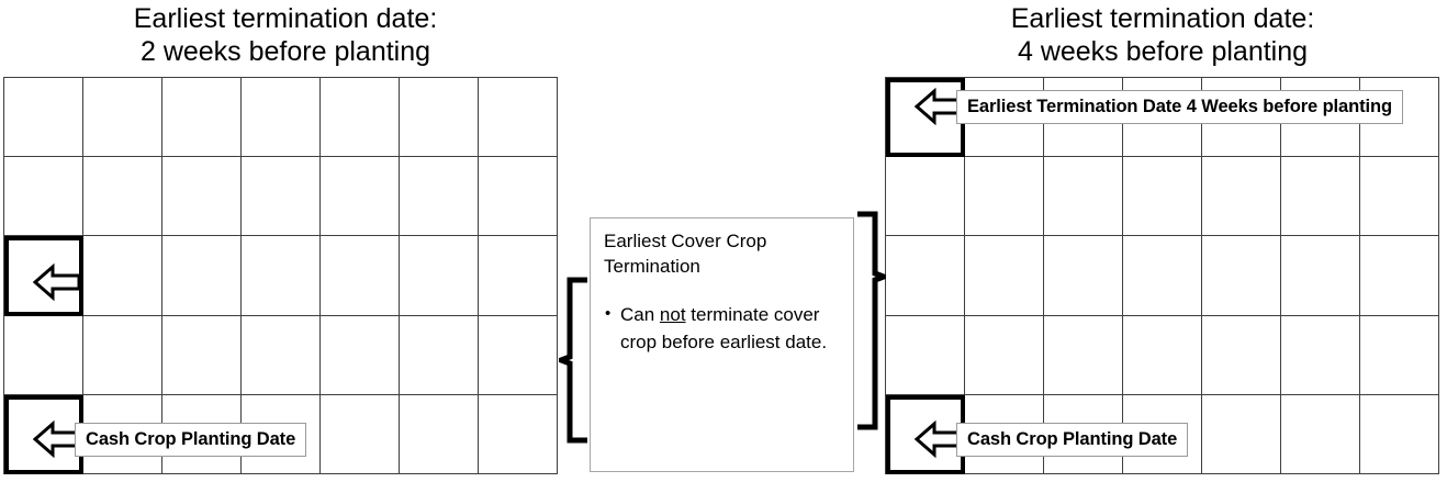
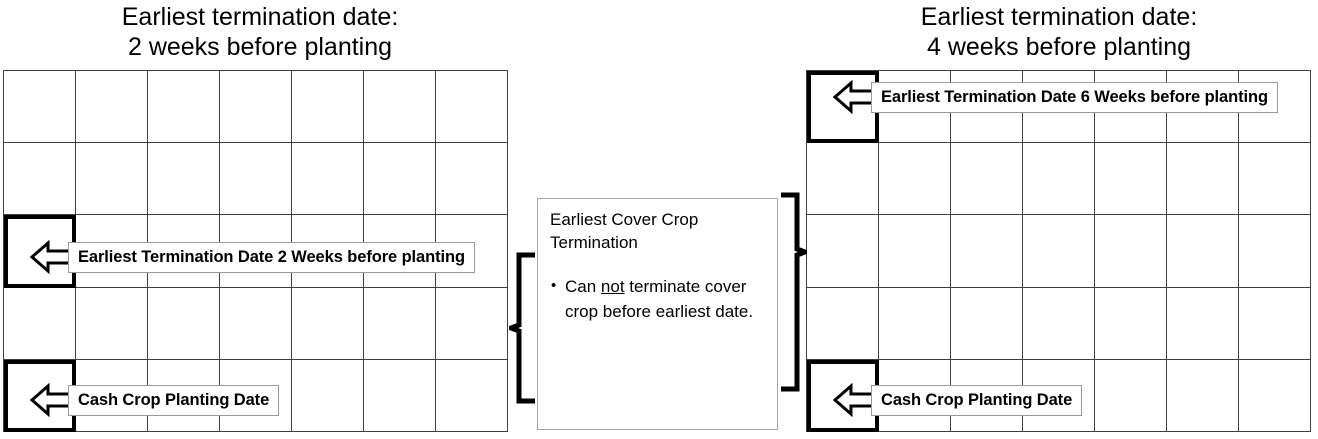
  Earliest termination date:
  2 weeks before planting
+ Earliest Termination Date 2 Weeks before planting
  Cash Crop Planting Date
  Earliest Cover Crop Termination
  Can not terminate cover crop before earliest date.
  Earliest termination date:
  4 weeks before planting
- Earliest Termination Date 4 Weeks before planting
+ Earliest Termination Date 6 Weeks before planting
  Cash Crop Planting Date
